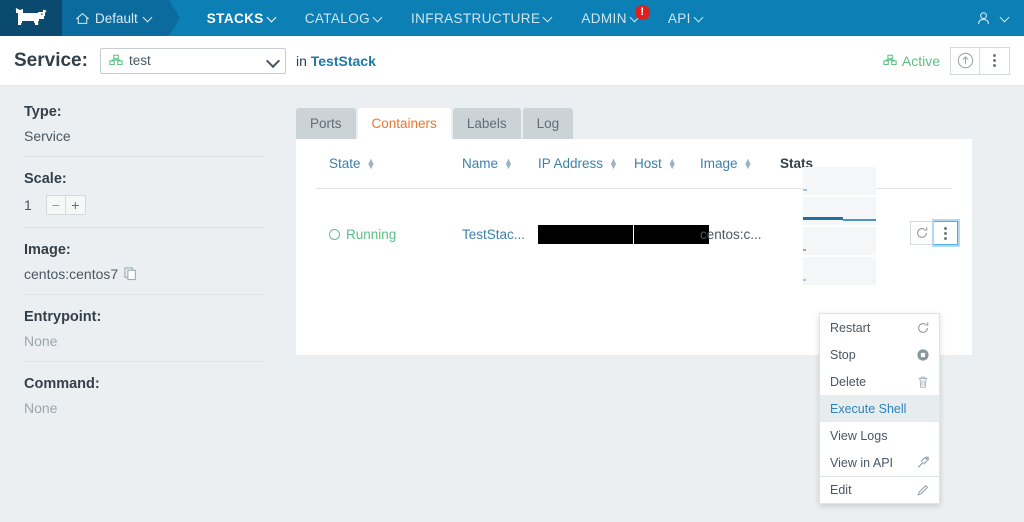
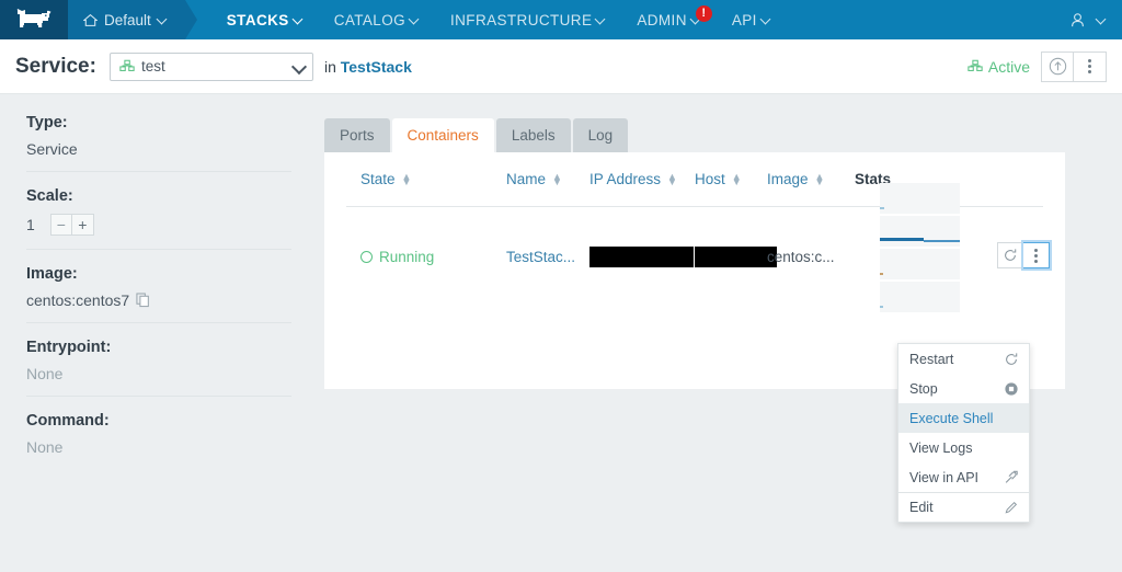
  Default
  STACKS
  CATALOG
  INFRASTRUCTURE
  ADMIN
  !
  API
  Service:
  test
  in TestStack
  Active
  Type:
  Service
  Scale:
  1
  −
  +
  Image:
  centos:centos7
  Entrypoint:
  None
  Command:
  None
  Ports
  Containers
  Labels
  Log
  State
  ▲
  ▼
  Name
  ▲
  ▼
  IP Address
  ▲
  ▼
  Host
  ▲
  ▼
  Image
  ▲
  ▼
  Stats
  Running
  TestStac...
  centos:c...
  Restart
  Stop
- Delete
  Execute Shell
  View Logs
  View in API
  Edit
